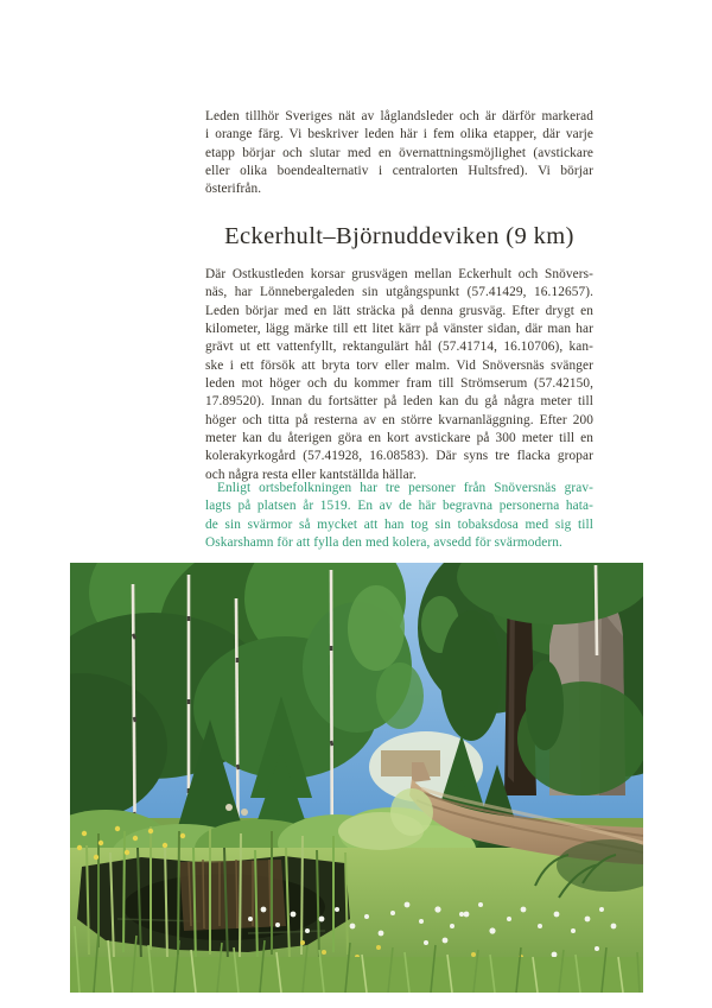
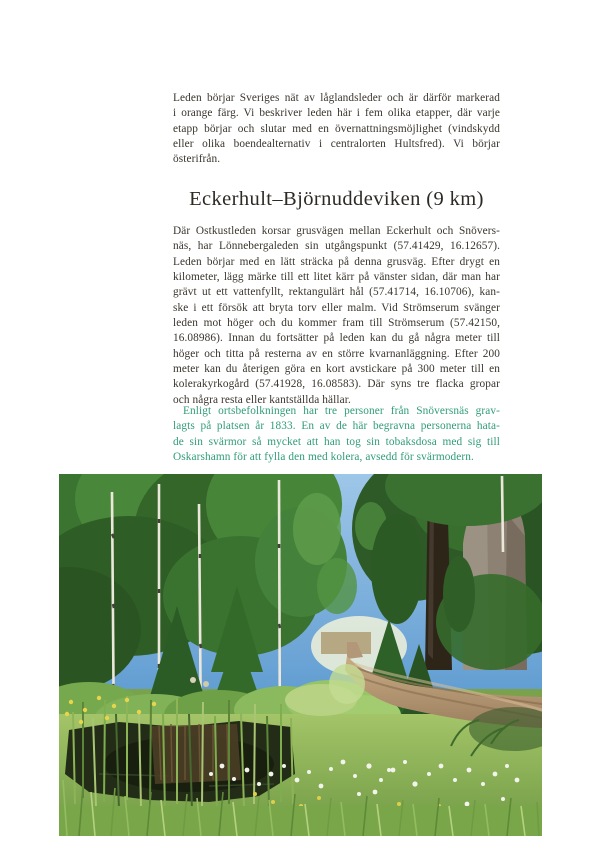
- Leden tillhör Sveriges nät av låglandsleder och är därför markerad
+ Leden börjar Sveriges nät av låglandsleder och är därför markerad
  i orange färg. Vi beskriver leden här i fem olika etapper, där varje
- etapp börjar och slutar med en övernattningsmöjlighet (avstickare
+ etapp börjar och slutar med en övernattningsmöjlighet (vindskydd
  eller olika boendealternativ i centralorten Hultsfred). Vi börjar
  österifrån.
  Eckerhult–Björnuddeviken (9 km)
  Där Ostkustleden korsar grusvägen mellan Eckerhult och Snövers-
  näs, har Lönnebergaleden sin utgångspunkt (57.41429, 16.12657).
  Leden börjar med en lätt sträcka på denna grusväg. Efter drygt en
  kilometer, lägg märke till ett litet kärr på vänster sidan, där man har
  grävt ut ett vattenfyllt, rektangulärt hål (57.41714, 16.10706), kan-
- ske i ett försök att bryta torv eller malm. Vid Snöversnäs svänger
+ ske i ett försök att bryta torv eller malm. Vid Strömserum svänger
  leden mot höger och du kommer fram till Strömserum (57.42150,
- 17.89520). Innan du fortsätter på leden kan du gå några meter till
+ 16.08986). Innan du fortsätter på leden kan du gå några meter till
  höger och titta på resterna av en större kvarnanläggning. Efter 200
  meter kan du återigen göra en kort avstickare på 300 meter till en
  kolerakyrkogård (57.41928, 16.08583). Där syns tre flacka gropar
  och några resta eller kantställda hällar.
  Enligt ortsbefolkningen har tre personer från Snöversnäs grav-
- lagts på platsen år 1519. En av de här begravna personerna hata-
+ lagts på platsen år 1833. En av de här begravna personerna hata-
  de sin svärmor så mycket att han tog sin tobaksdosa med sig till
  Oskarshamn för att fylla den med kolera, avsedd för svärmodern.
